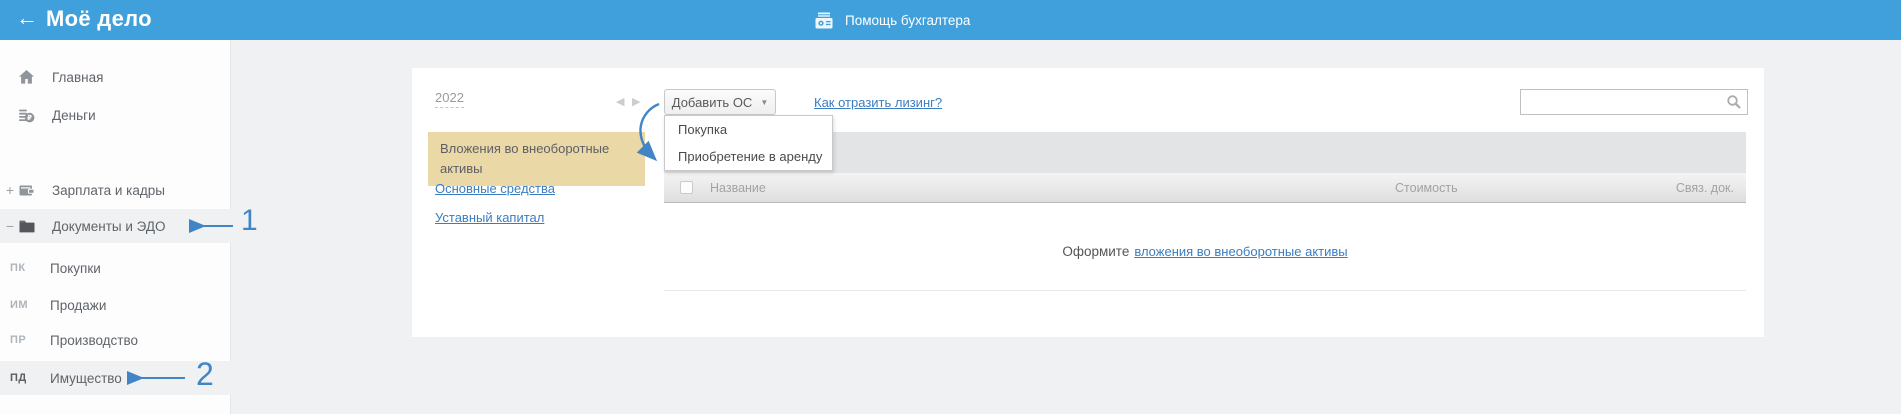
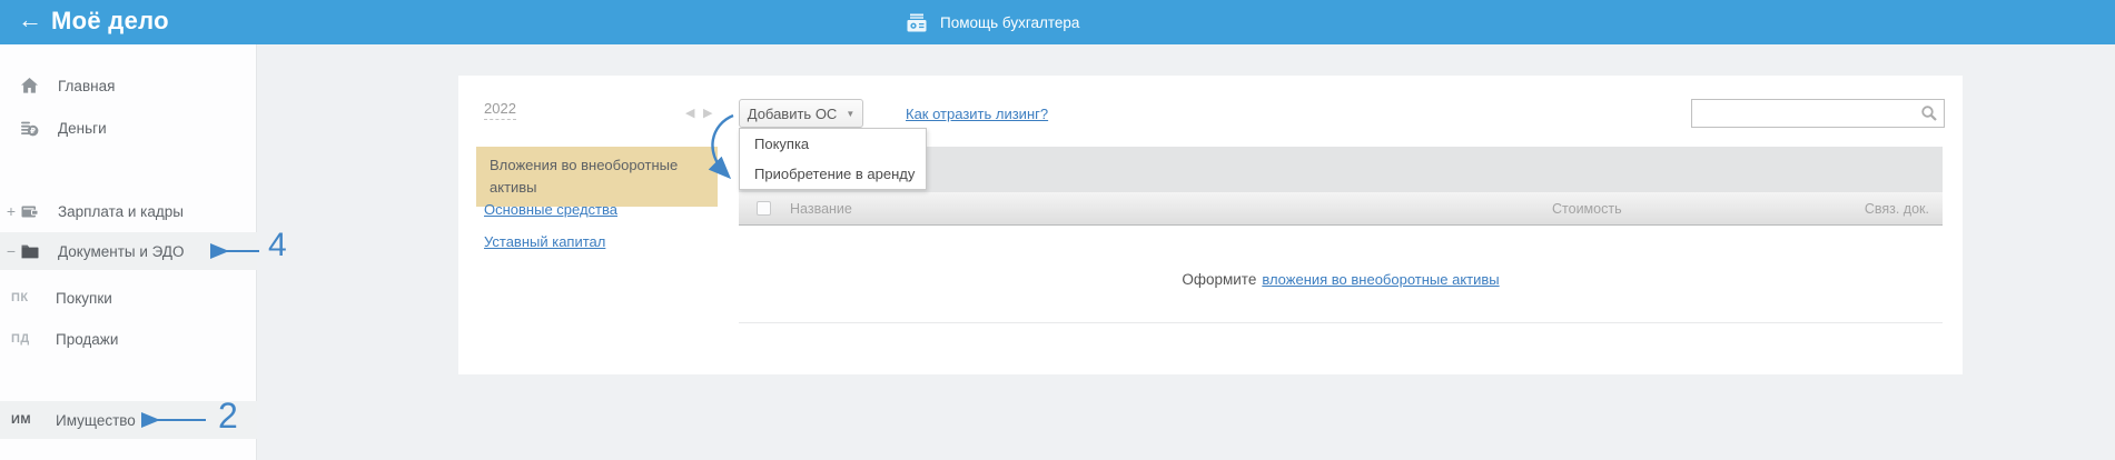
  ←
  Моё дело
  Помощь бухгалтера
  Главная
  ₽
  Деньги
  +
  Зарплата и кадры
  −
  Документы и ЭДО
  ПК
  Покупки
- ИМ
+ ПД
  Продажи
- ПР
- Производство
- ПД
+ ИМ
  Имущество
- 1
+ 4
  2
  2022
  ◀
  ▶
  Добавить ОС
  ▼
  Покупка
  Приобретение в аренду
  Как отразить лизинг?
  Вложения во внеоборотные активы
  Основные средства
  Уставный капитал
  Название
  Стоимость
  Связ. док.
  Оформите вложения во внеоборотные активы
